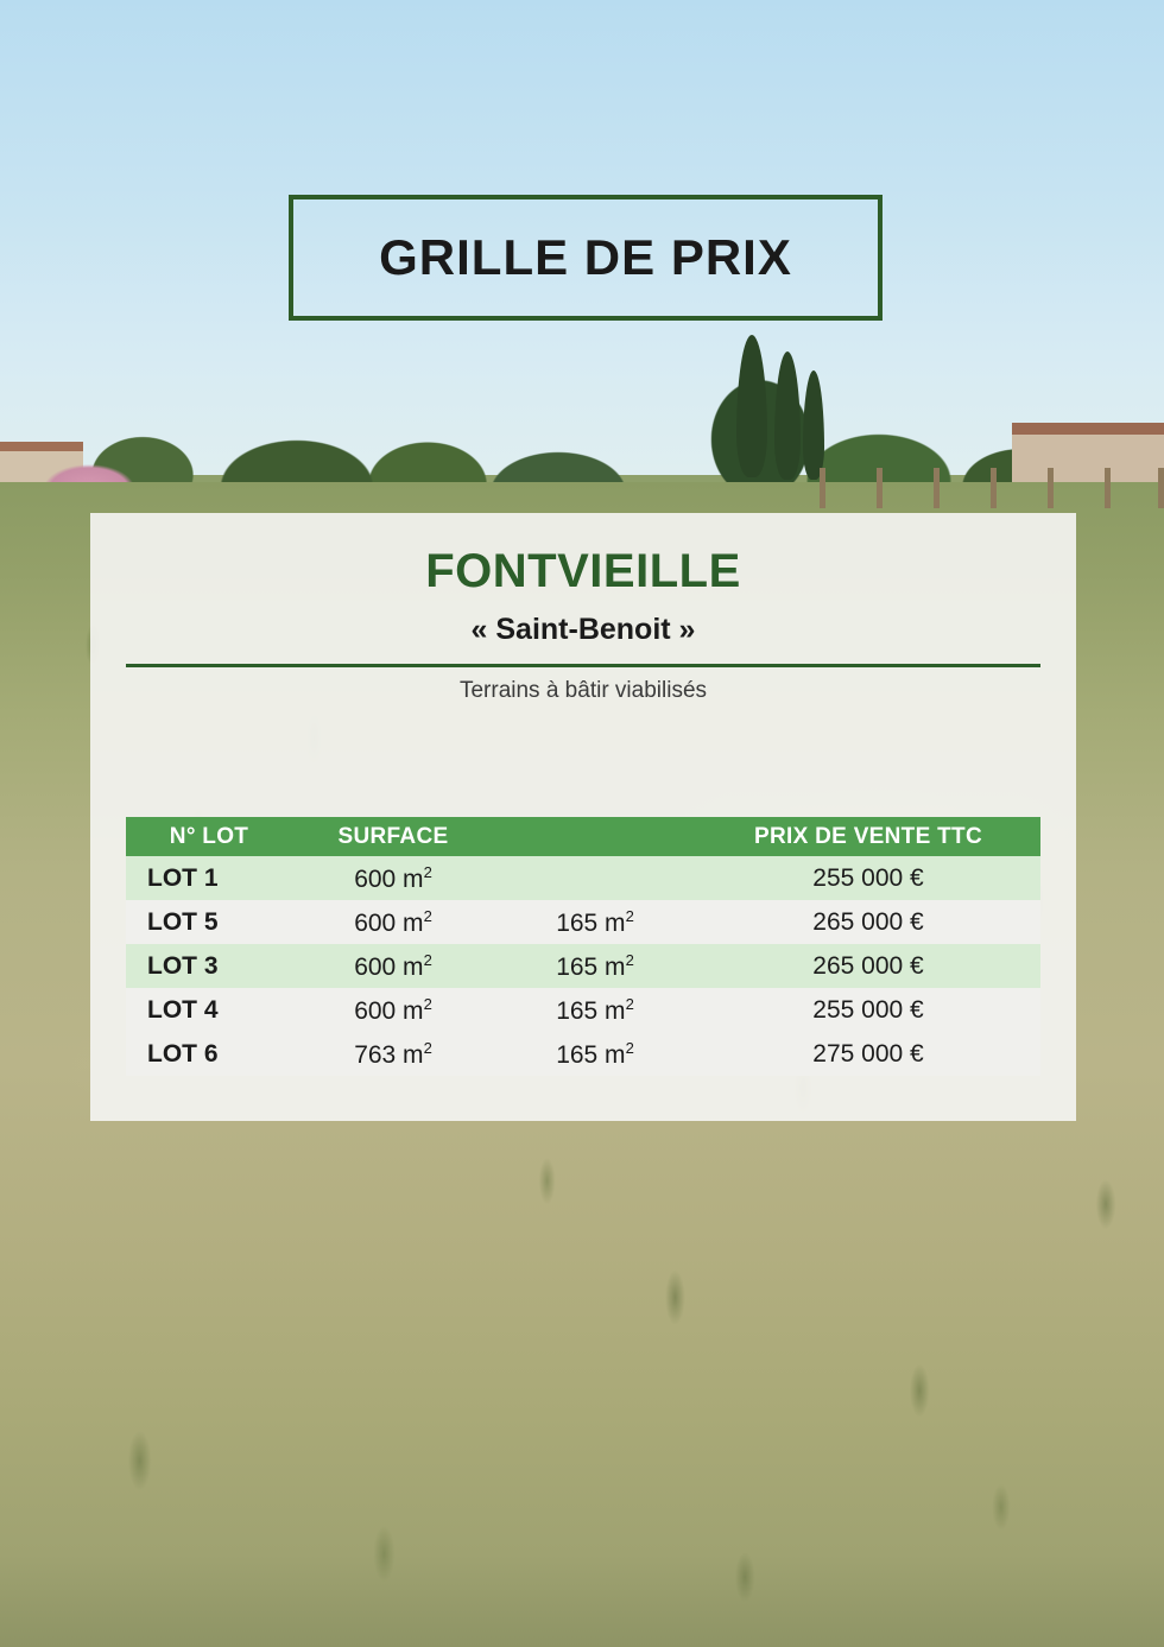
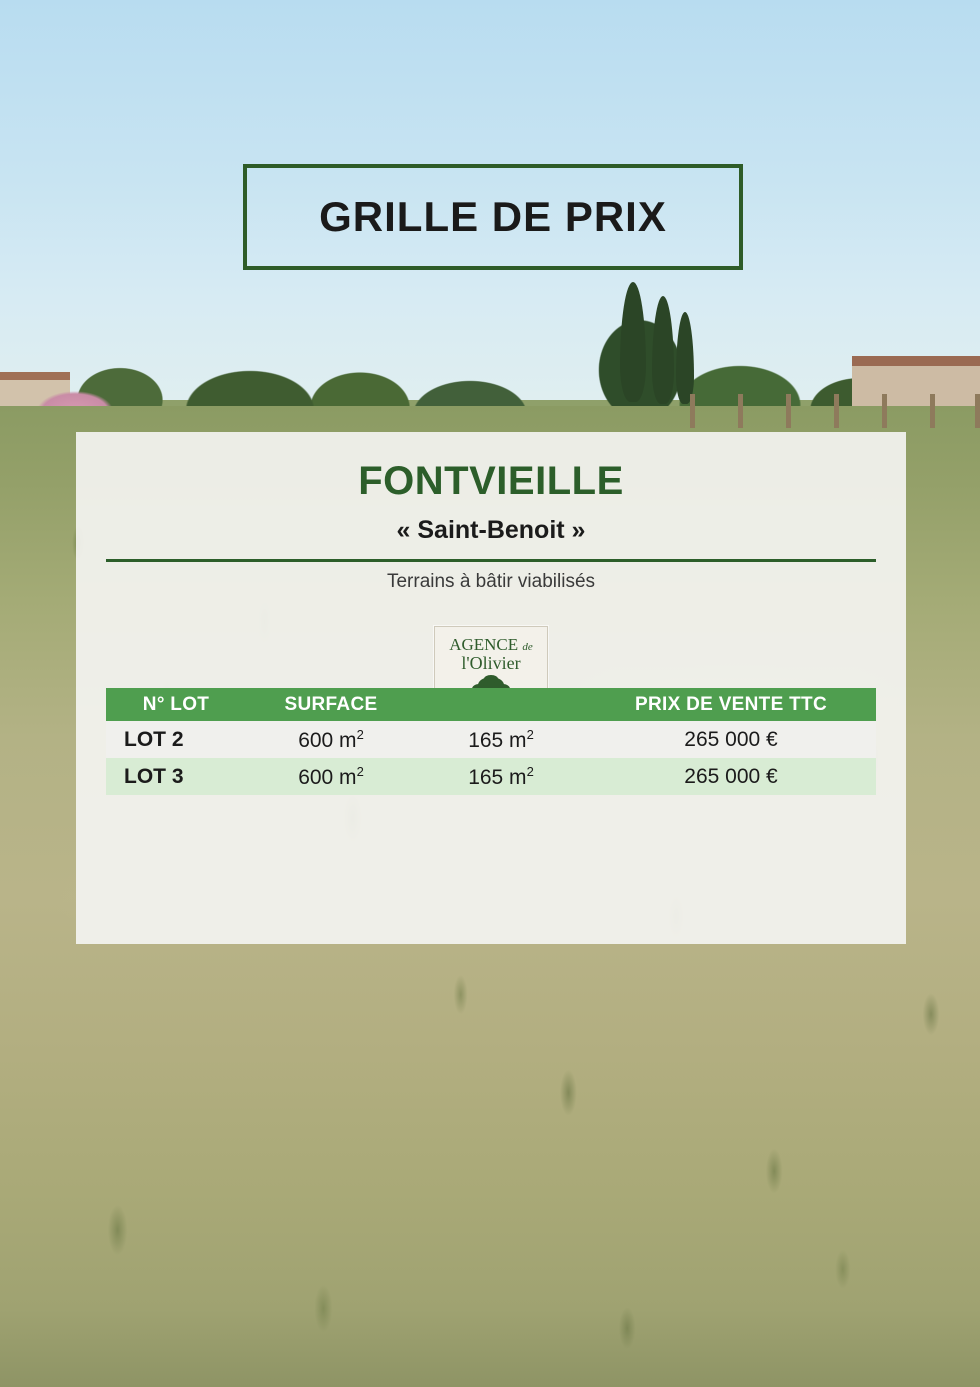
  GRILLE DE PRIX
  FONTVIEILLE
  « Saint-Benoit »
  Terrains à bâtir viabilisés
+ AGENCE de
+ l'Olivier
  N° LOT	SURFACE		PRIX DE VENTE TTC
- LOT 1	600 m2		255 000 €
- LOT 5	600 m2	165 m2	265 000 €
+ LOT 2	600 m2	165 m2	265 000 €
  LOT 3	600 m2	165 m2	265 000 €
- LOT 4	600 m2	165 m2	255 000 €
- LOT 6	763 m2	165 m2	275 000 €
